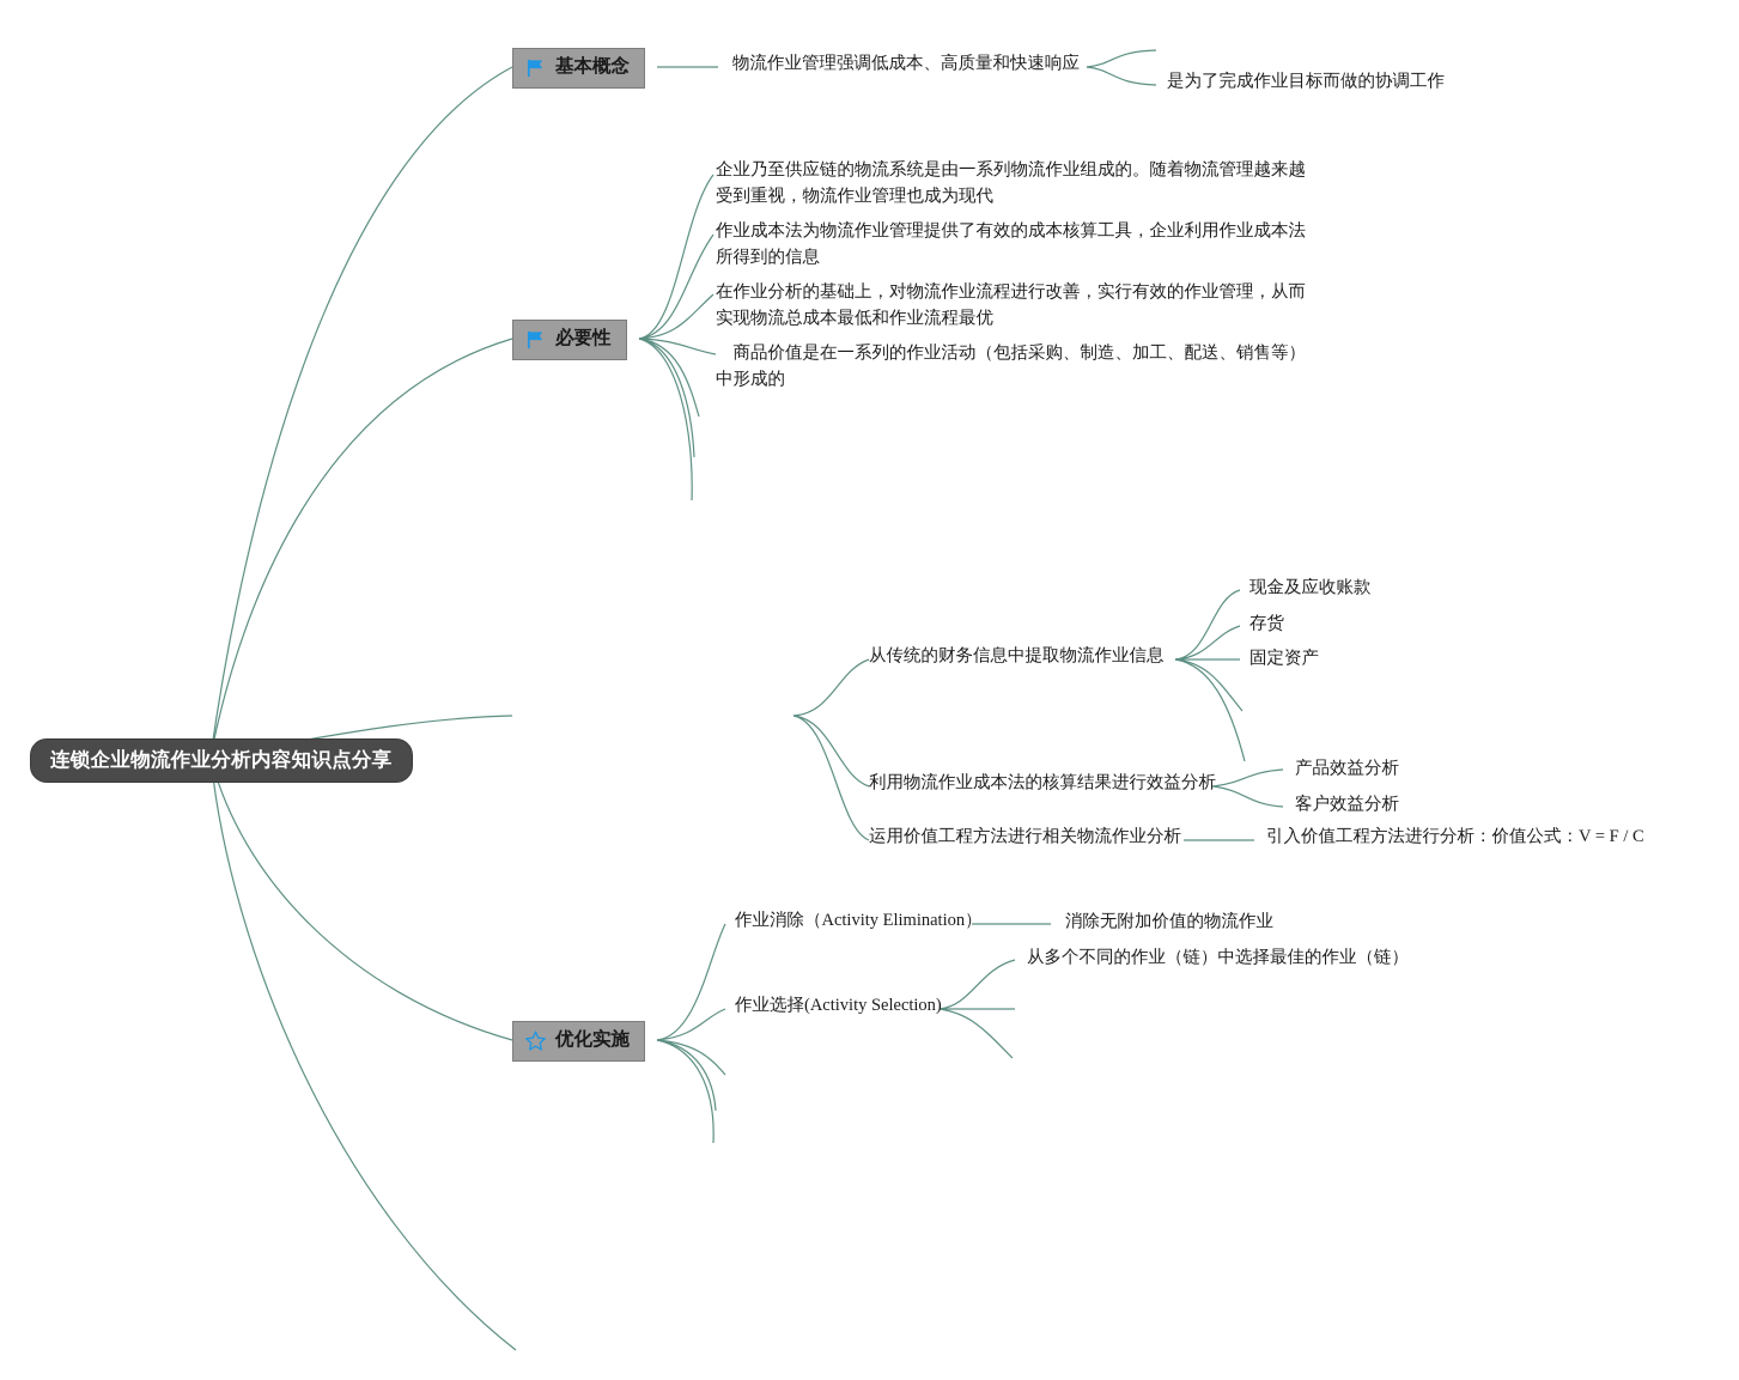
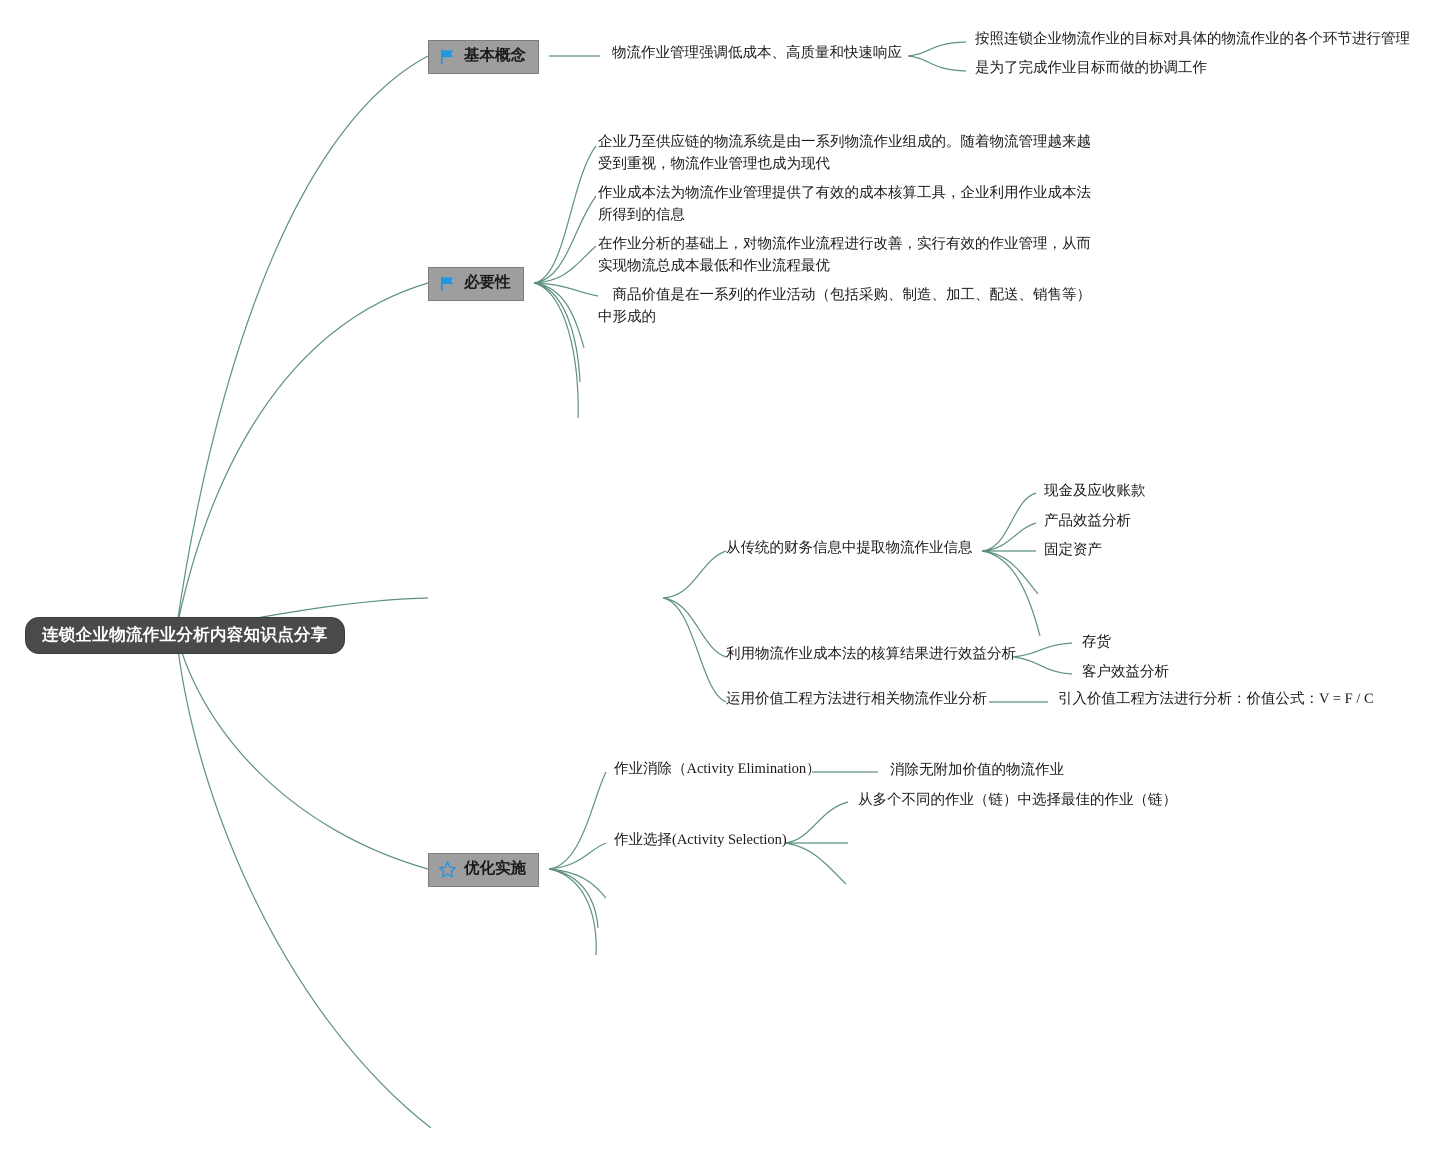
  连锁企业物流作业分析内容知识点分享
  基本概念
  物流作业管理强调低成本、高质量和快速响应
+ 按照连锁企业物流作业的目标对具体的物流作业的各个环节进行管理
  是为了完成作业目标而做的协调工作
  必要性
  企业乃至供应链的物流系统是由一系列物流作业组成的。随着物流管理越来越受到重视，物流作业管理也成为现代
  作业成本法为物流作业管理提供了有效的成本核算工具，企业利用作业成本法所得到的信息
  在作业分析的基础上，对物流作业流程进行改善，实行有效的作业管理，从而实现物流总成本最低和作业流程最优
  商品价值是在一系列的作业活动（包括采购、制造、加工、配送、销售等）中形成的
  从传统的财务信息中提取物流作业信息
  现金及应收账款
- 存货
+ 产品效益分析
  固定资产
  利用物流作业成本法的核算结果进行效益分析
- 产品效益分析
+ 存货
  客户效益分析
  运用价值工程方法进行相关物流作业分析
  引入价值工程方法进行分析：价值公式：V = F / C
  优化实施
  作业消除（Activity Elimination）
  消除无附加价值的物流作业
  作业选择(Activity Selection)
  从多个不同的作业（链）中选择最佳的作业（链）
